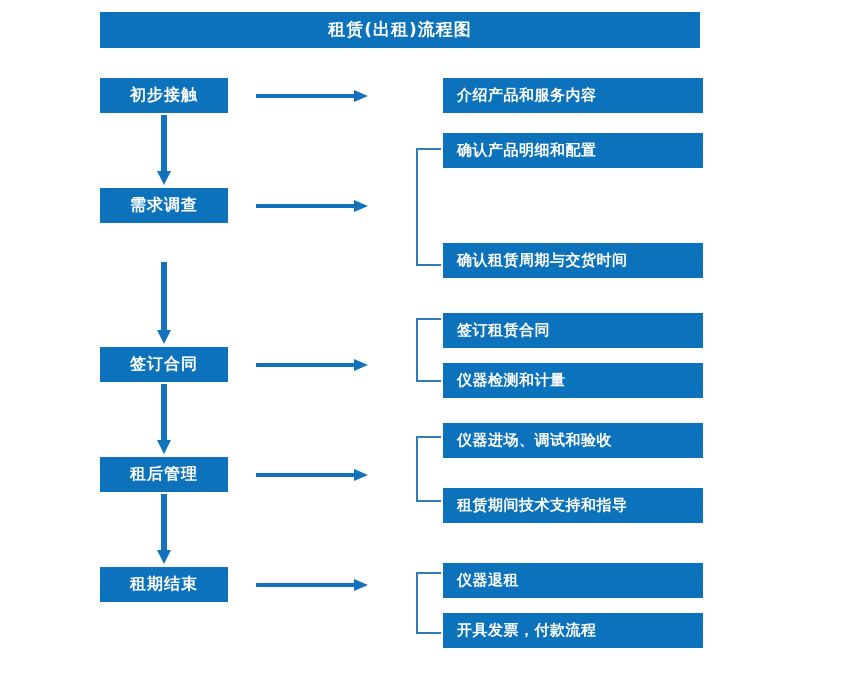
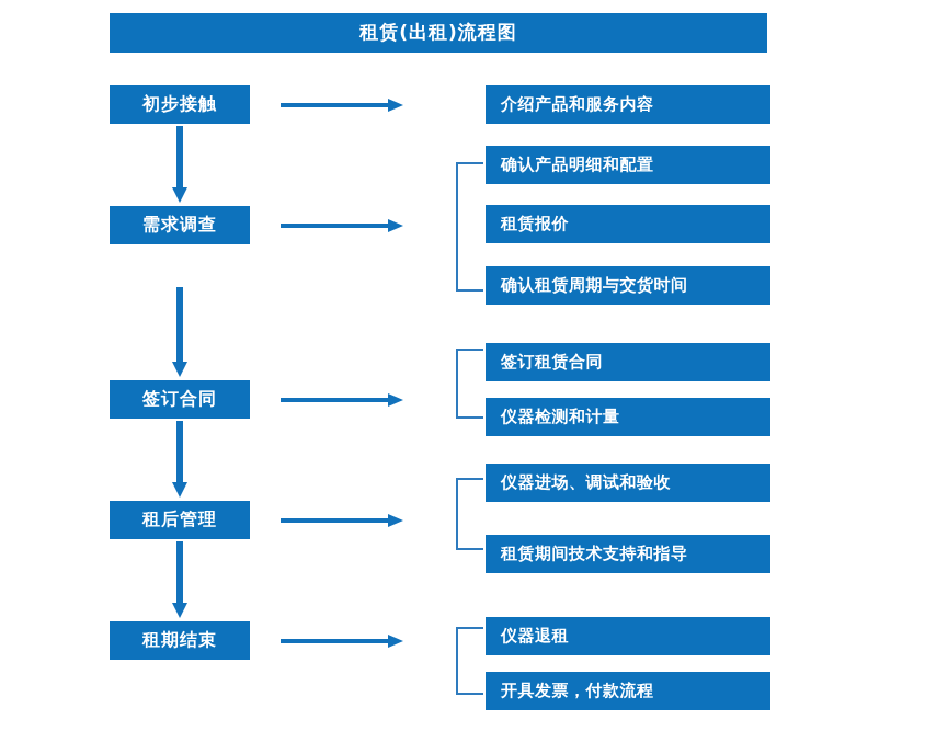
  租赁(出租)流程图
  初步接触
  需求调查
  签订合同
  租后管理
  租期结束
  介绍产品和服务内容
  确认产品明细和配置
+ 租赁报价
  确认租赁周期与交货时间
  签订租赁合同
  仪器检测和计量
  仪器进场、调试和验收
  租赁期间技术支持和指导
  仪器退租
  开具发票，付款流程
